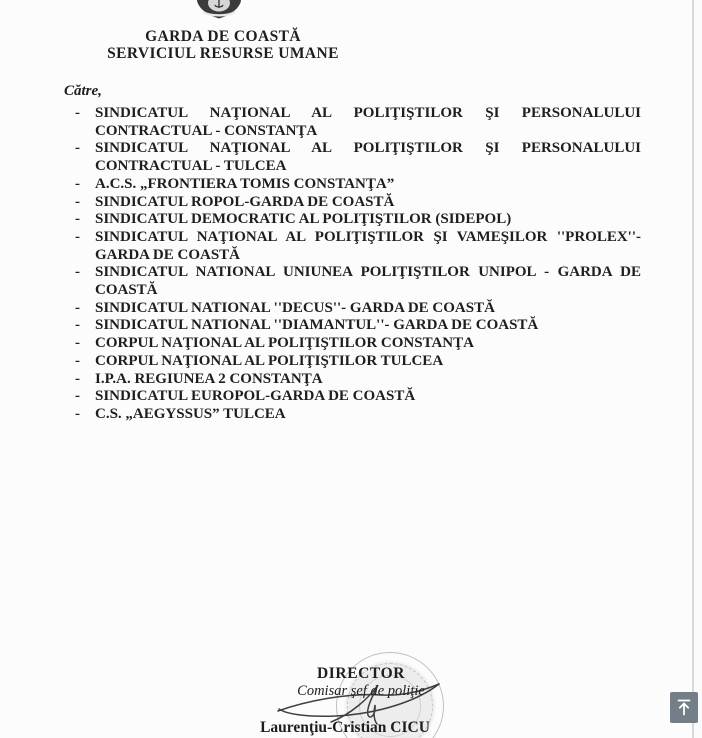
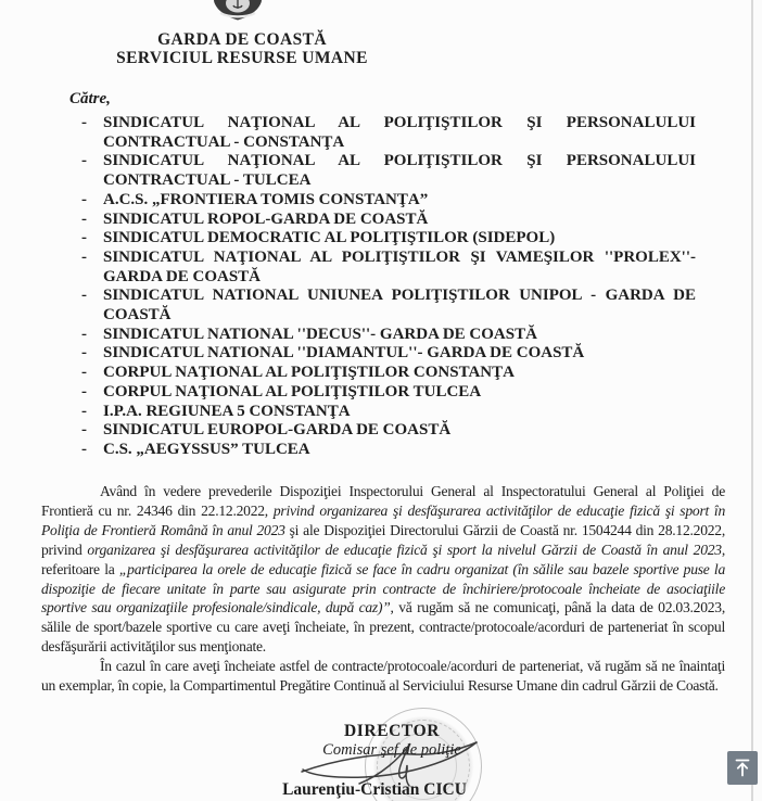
  GARDA DE COASTĂ
  SERVICIUL RESURSE UMANE
  Către,
  SINDICATUL NAŢIONAL AL POLIŢIŞTILOR ŞI PERSONALULUI
  CONTRACTUAL - CONSTANŢA
  SINDICATUL NAŢIONAL AL POLIŢIŞTILOR ŞI PERSONALULUI
  CONTRACTUAL - TULCEA
  A.C.S. „FRONTIERA TOMIS CONSTANŢA”
  SINDICATUL ROPOL-GARDA DE COASTĂ
  SINDICATUL DEMOCRATIC AL POLIŢIŞTILOR (SIDEPOL)
  SINDICATUL NAŢIONAL AL POLIŢIŞTILOR ŞI VAMEŞILOR ''PROLEX''-
  GARDA DE COASTĂ
  SINDICATUL NATIONAL UNIUNEA POLIŢIŞTILOR UNIPOL - GARDA DE
  COASTĂ
  SINDICATUL NATIONAL ''DECUS''- GARDA DE COASTĂ
  SINDICATUL NATIONAL ''DIAMANTUL''- GARDA DE COASTĂ
  CORPUL NAŢIONAL AL POLIŢIŞTILOR CONSTANŢA
  CORPUL NAŢIONAL AL POLIŢIŞTILOR TULCEA
- I.P.A. REGIUNEA 2 CONSTANŢA
+ I.P.A. REGIUNEA 5 CONSTANŢA
  SINDICATUL EUROPOL-GARDA DE COASTĂ
  C.S. „AEGYSSUS” TULCEA
+ Având în vedere prevederile Dispoziţiei Inspectorului General al Inspectoratului General al Poliţiei de Frontieră cu nr. 24346 din 22.12.2022, privind organizarea şi desfăşurarea activităţilor de educaţie fizică şi sport în Poliţia de Frontieră Română în anul 2023 şi ale Dispoziţiei Directorului Gărzii de Coastă nr. 1504244 din 28.12.2022, privind organizarea şi desfăşurarea activităţilor de educaţie fizică şi sport la nivelul Gărzii de Coastă în anul 2023, referitoare la „participarea la orele de educaţie fizică se face în cadru organizat (în sălile sau bazele sportive puse la dispoziţie de fiecare unitate în parte sau asigurate prin contracte de închiriere/protocoale încheiate de asociaţiile sportive sau organizaţiile profesionale/sindicale, după caz)”, vă rugăm să ne comunicaţi, până la data de 02.03.2023, sălile de sport/bazele sportive cu care aveţi încheiate, în prezent, contracte/protocoale/acorduri de parteneriat în scopul desfăşurării activităţilor sus menţionate.
+ În cazul în care aveţi încheiate astfel de contracte/protocoale/acorduri de parteneriat, vă rugăm să ne înaintaţi un exemplar, în copie, la Compartimentul Pregătire Continuă al Serviciului Resurse Umane din cadrul Gărzii de Coastă.
  DIRECTOR
  Comisar şef de poliţie
  Laurenţiu-Cristian CICU
